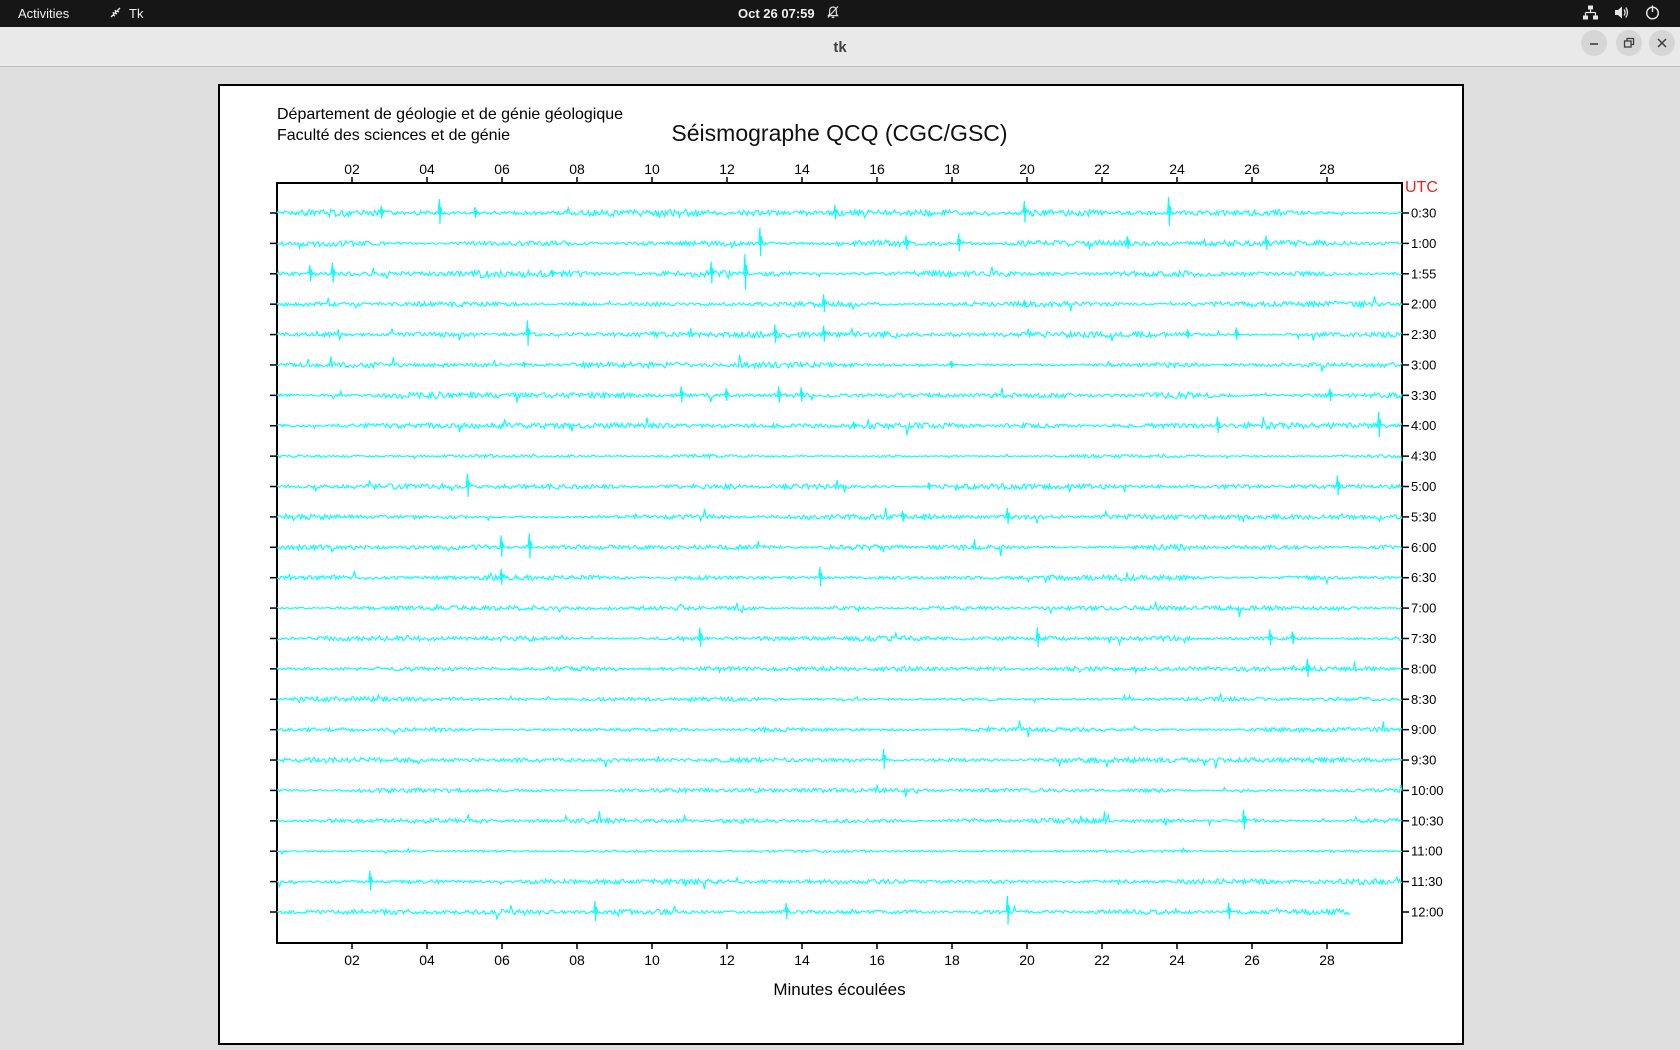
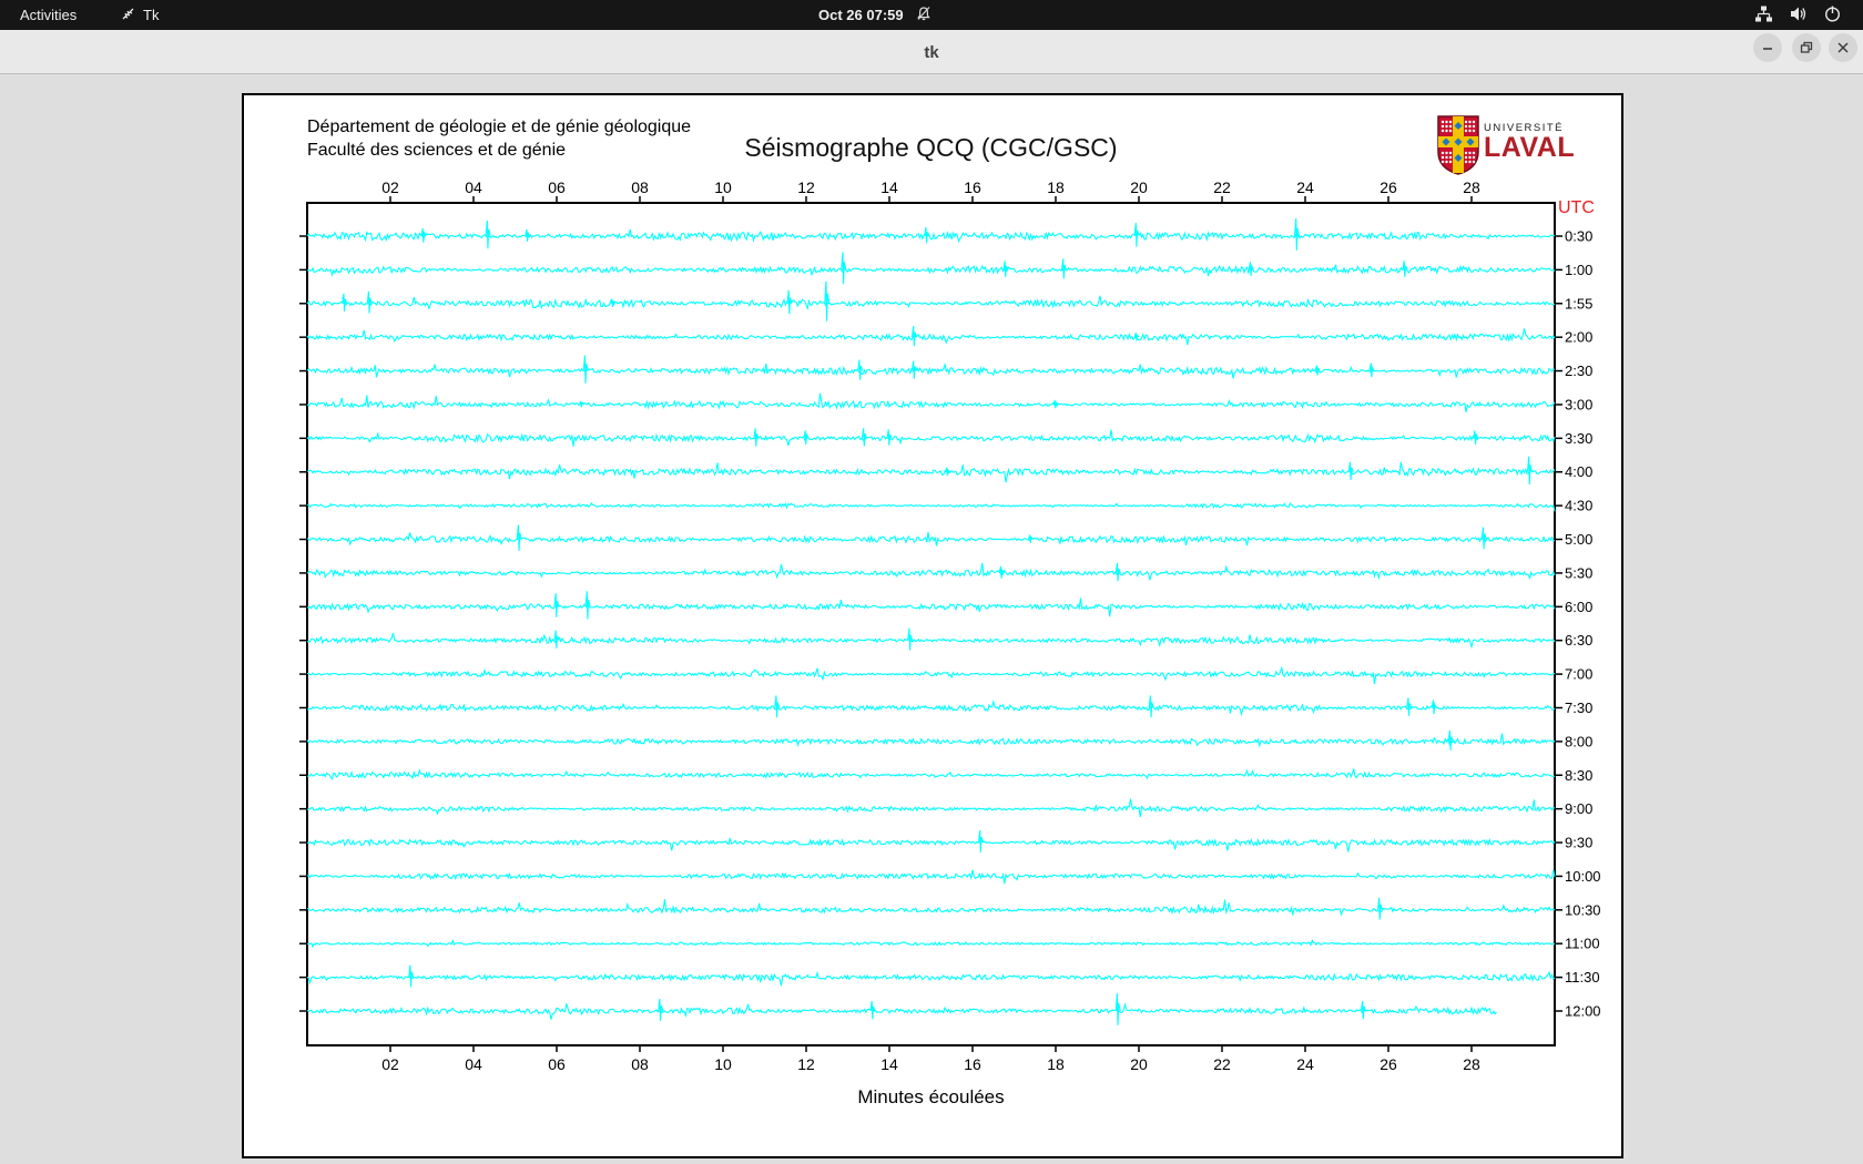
  Activities
  Tk
  Oct 26 07:59
  tk
  02
  02
  04
  04
  06
  06
  08
  08
  10
  10
  12
  12
  14
  14
  16
  16
  18
  18
  20
  20
  22
  22
  24
  24
  26
  26
  28
  28
  0:30
  1:00
  1:55
  2:00
  2:30
  3:00
  3:30
  4:00
  4:30
  5:00
  5:30
  6:00
  6:30
  7:00
  7:30
  8:00
  8:30
  9:00
  9:30
  10:00
  10:30
  11:00
  11:30
  12:00
  Département de géologie et de génie géologique
  Faculté des sciences et de génie
  Séismographe QCQ (CGC/GSC)
+ UNIVERSITÉ
+ LAVAL
  UTC
  Minutes écoulées
